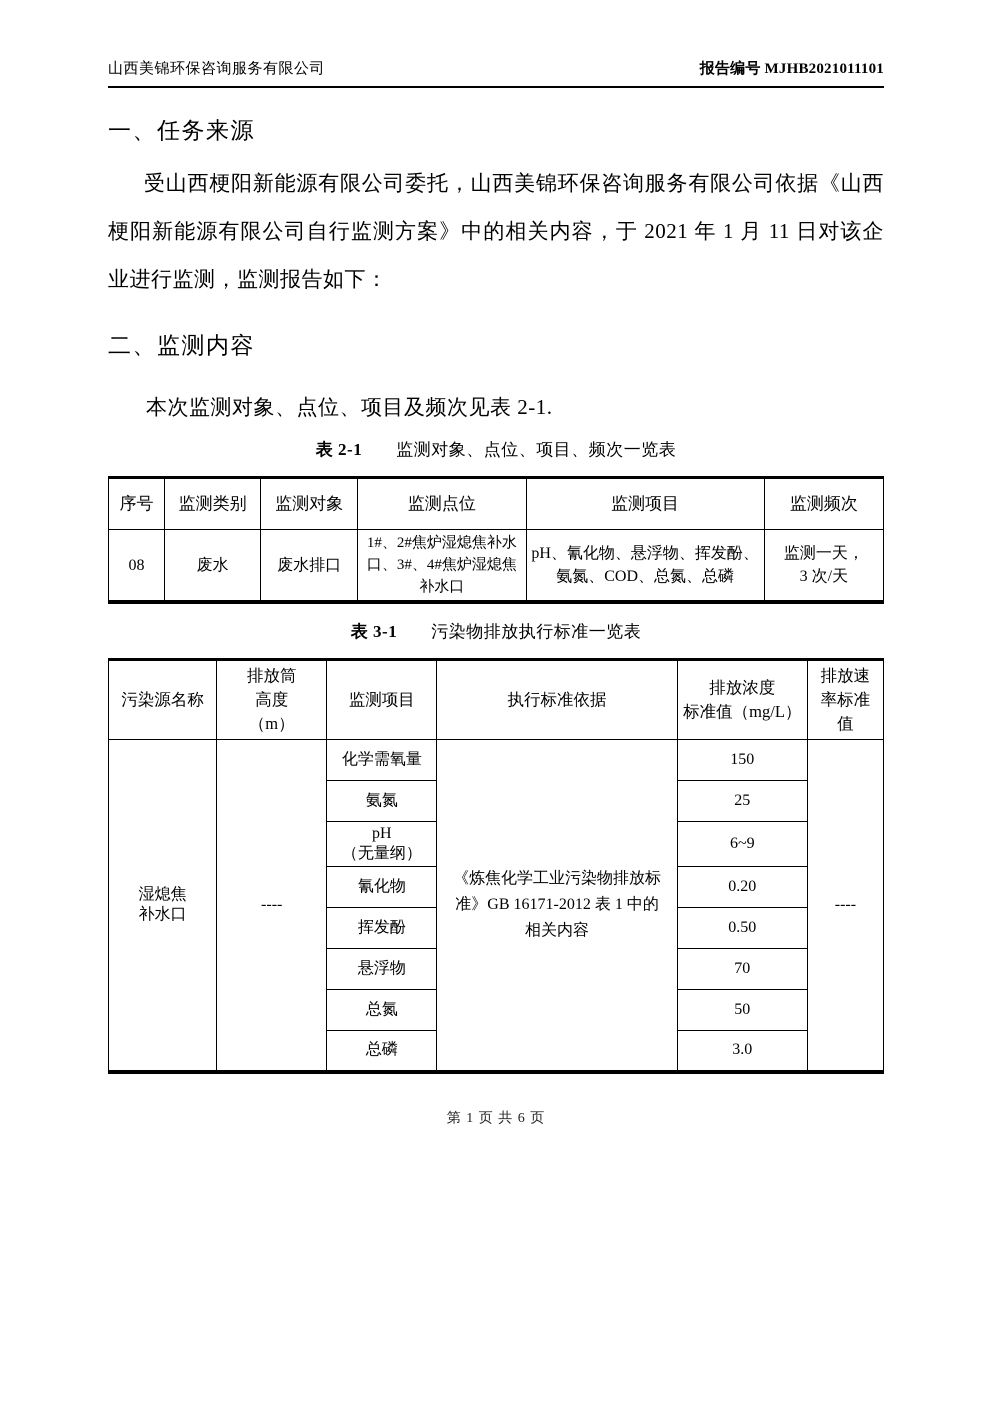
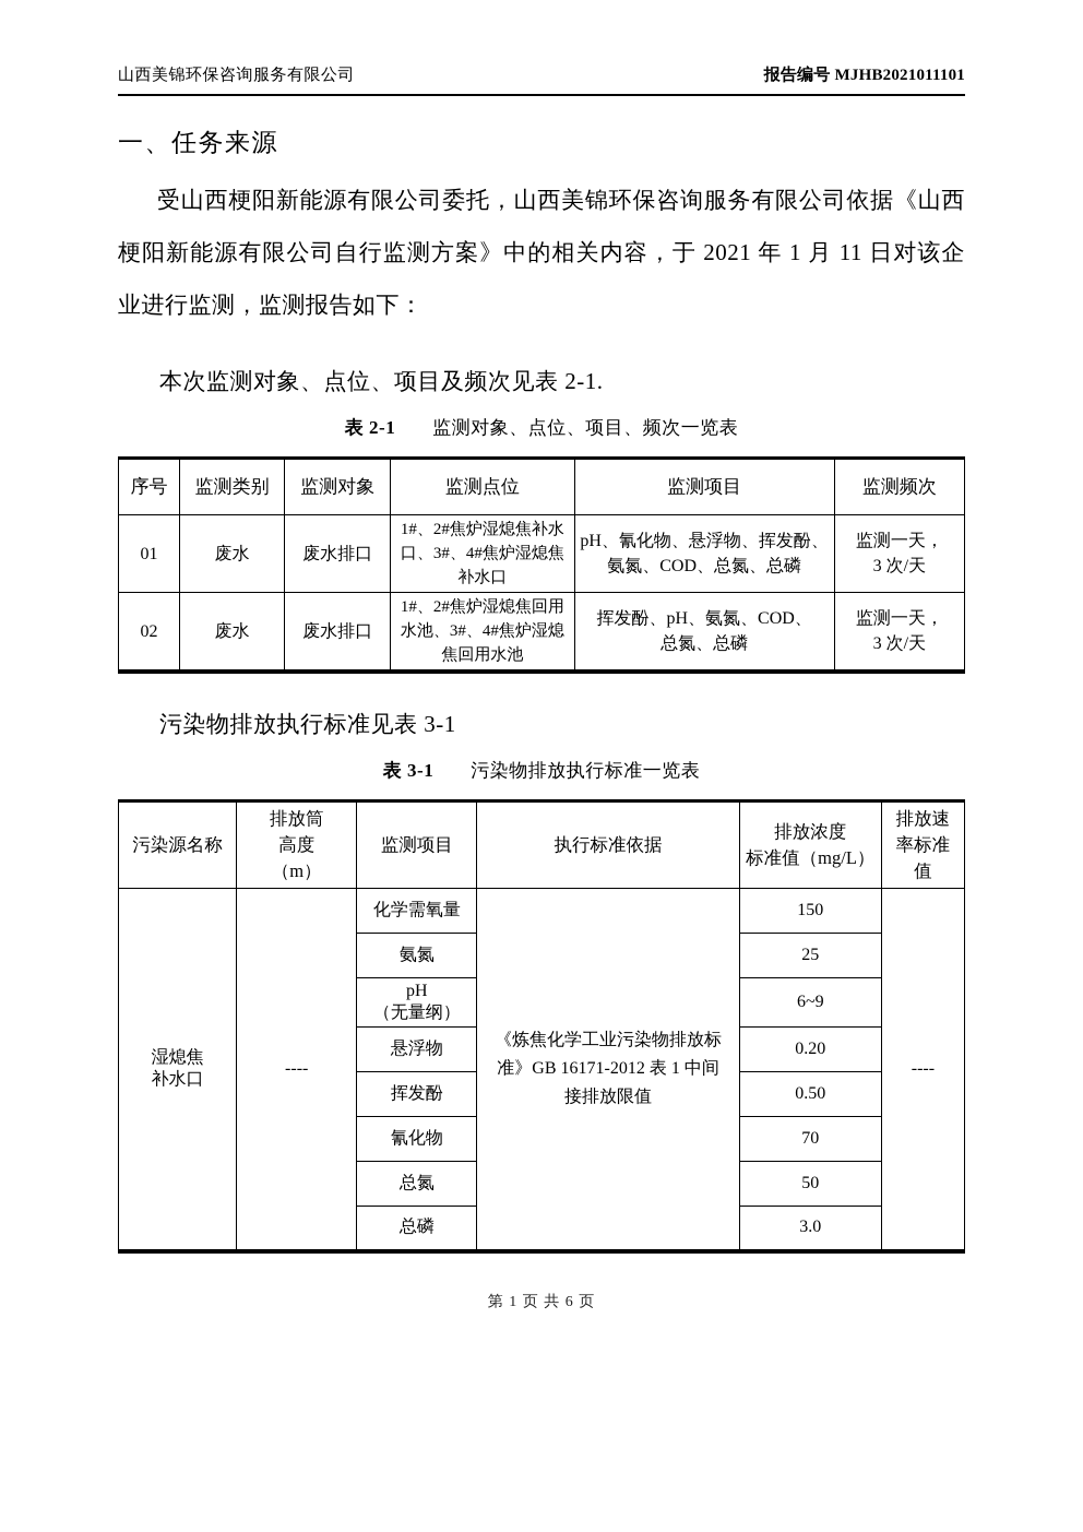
  山西美锦环保咨询服务有限公司
  报告编号 MJHB2021011101
  一、任务来源
  受山西梗阳新能源有限公司委托，山西美锦环保咨询服务有限公司依据《山西梗阳新能源有限公司自行监测方案》中的相关内容，于 2021 年 1 月 11 日对该企业进行监测，监测报告如下：
- 二、监测内容
  本次监测对象、点位、项目及频次见表 2-1.
  表 2-1 监测对象、点位、项目、频次一览表
  序号	监测类别	监测对象	监测点位	监测项目	监测频次
- 08	废水	废水排口	1#、2#焦炉湿熄焦补水口、3#、4#焦炉湿熄焦补水口	pH、氰化物、悬浮物、挥发酚、氨氮、COD、总氮、总磷	监测一天， 3 次/天
+ 01	废水	废水排口	1#、2#焦炉湿熄焦补水口、3#、4#焦炉湿熄焦补水口	pH、氰化物、悬浮物、挥发酚、氨氮、COD、总氮、总磷	监测一天， 3 次/天
+ 02	废水	废水排口	1#、2#焦炉湿熄焦回用水池、3#、4#焦炉湿熄焦回用水池	挥发酚、pH、氨氮、COD、 总氮、总磷	监测一天， 3 次/天
+ 污染物排放执行标准见表 3-1
  表 3-1 污染物排放执行标准一览表
  污染源名称	排放筒 高度 （m）	监测项目	执行标准依据	排放浓度 标准值（mg/L）	排放速 率标准 值
- 湿熄焦 补水口	----	化学需氧量	《炼焦化学工业污染物排放标准》GB 16171-2012 表 1 中的相关内容	150	----
+ 湿熄焦 补水口	----	化学需氧量	《炼焦化学工业污染物排放标准》GB 16171-2012 表 1 中间接排放限值	150	----
  氨氮	25
  pH （无量纲）	6~9
- 氰化物	0.20
+ 悬浮物	0.20
  挥发酚	0.50
- 悬浮物	70
+ 氰化物	70
  总氮	50
  总磷	3.0
  第 1 页 共 6 页
